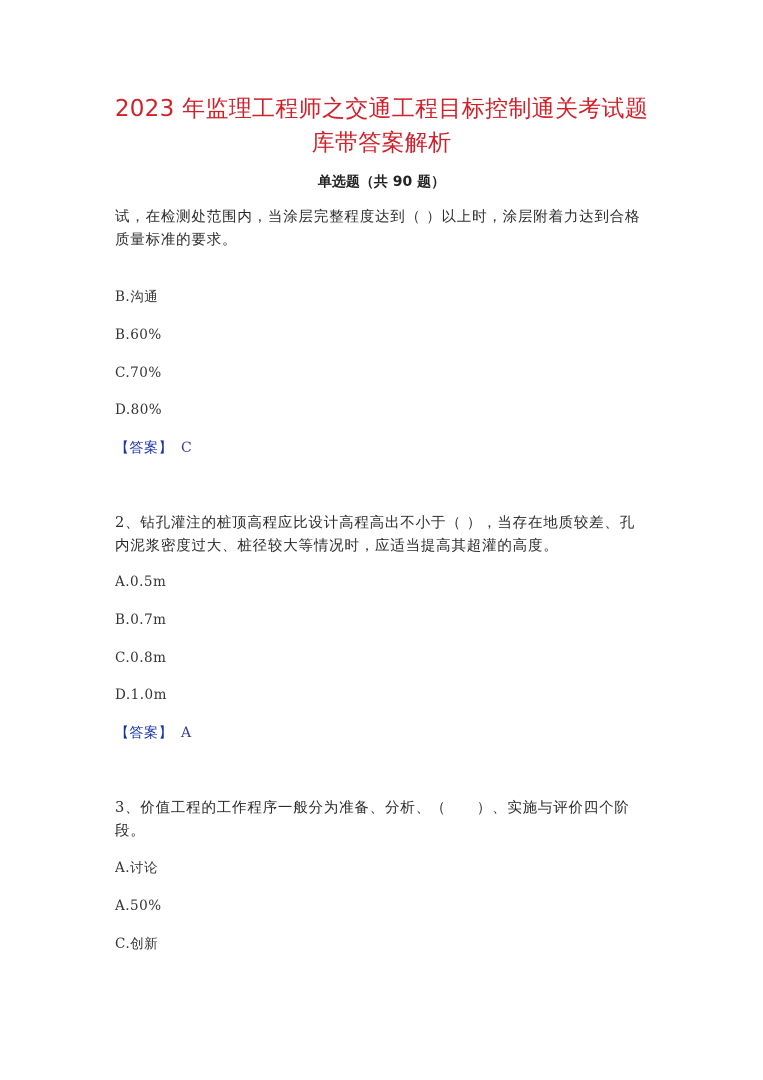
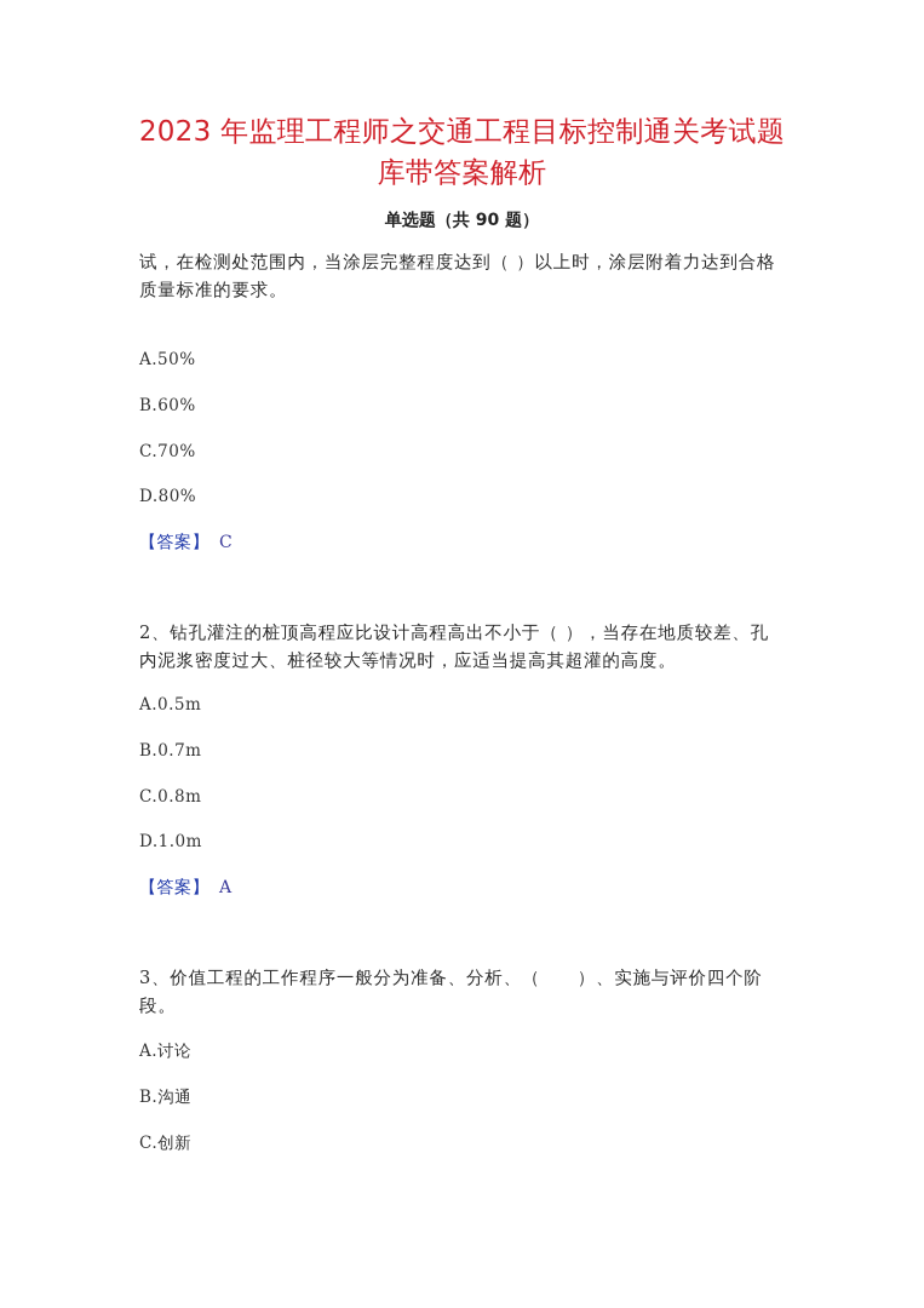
  2023 年监理工程师之交通工程目标控制通关考试题
  库带答案解析
  单选题（共 90 题）
  试，在检测处范围内，当涂层完整程度达到（ ）以上时，涂层附着力达到合格
  质量标准的要求。
- B.沟通
+ A.50%
  B.60%
  C.70%
  D.80%
  【答案】 C
  2、钻孔灌注的桩顶高程应比设计高程高出不小于（ ），当存在地质较差、孔
  内泥浆密度过大、桩径较大等情况时，应适当提高其超灌的高度。
  A.0.5m
  B.0.7m
  C.0.8m
  D.1.0m
  【答案】 A
  3、价值工程的工作程序一般分为准备、分析、（ ）、实施与评价四个阶
  段。
  A.讨论
- A.50%
+ B.沟通
  C.创新
